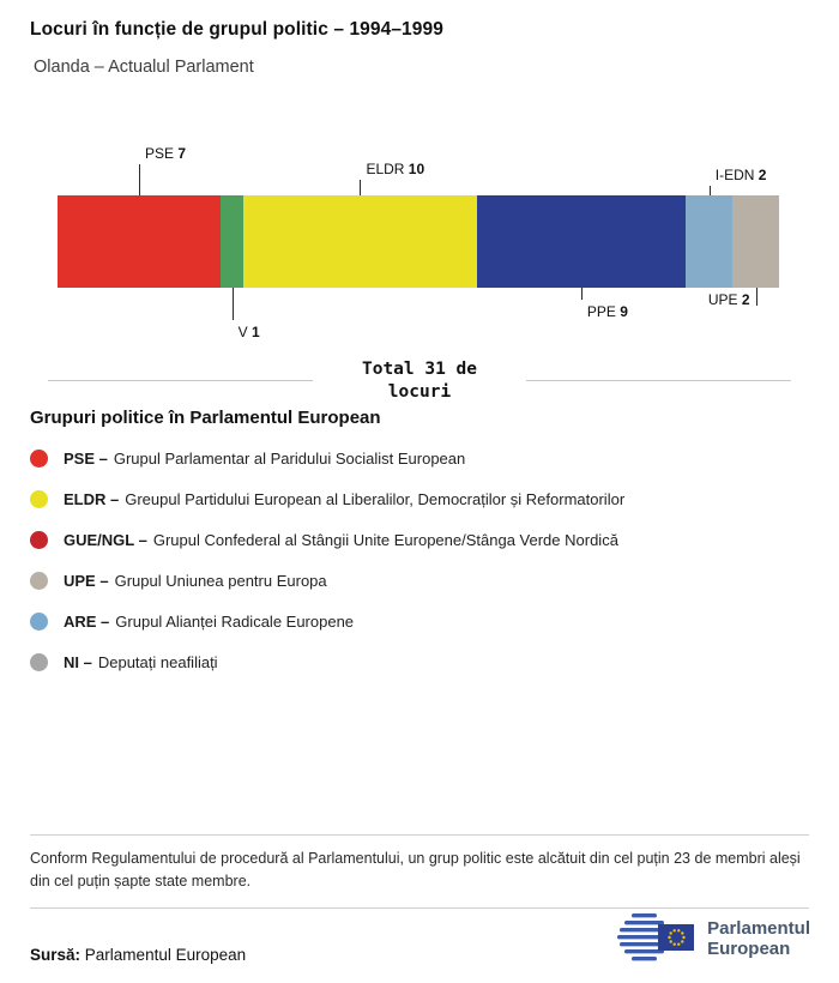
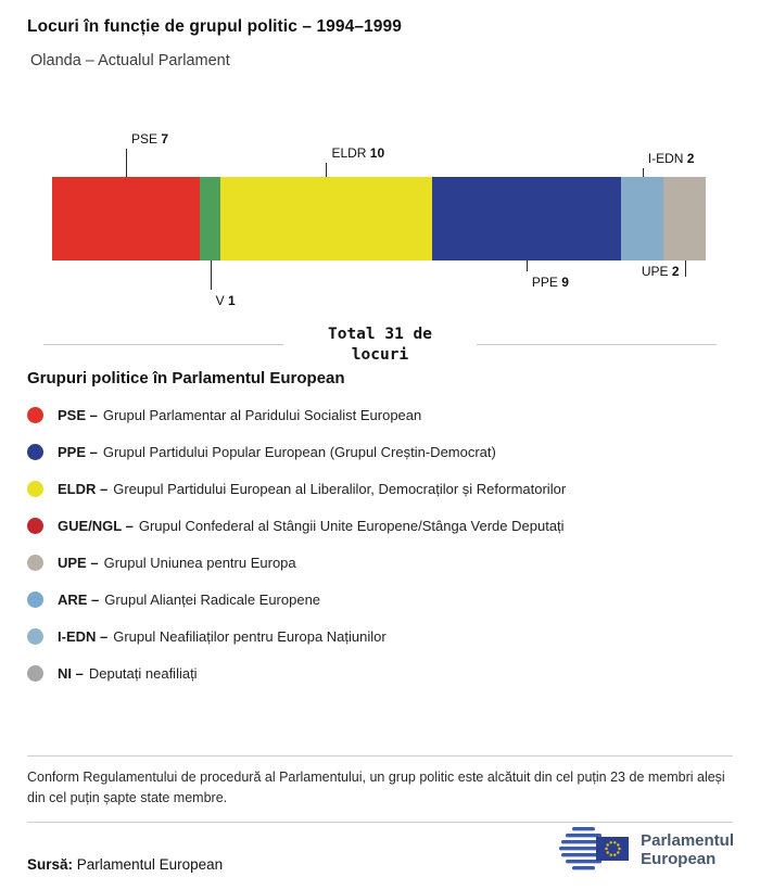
  Locuri în funcție de grupul politic – 1994–1999
  Olanda – Actualul Parlament
  PSE 7
  V 1
  ELDR 10
  PPE 9
  I-EDN 2
  UPE 2
  Total 31 de locuri
  Grupuri politice în Parlamentul European
  PSE –
  Grupul Parlamentar al Paridului Socialist European
+ PPE –
+ Grupul Partidului Popular European (Grupul Creștin-Democrat)
  ELDR –
  Greupul Partidului European al Liberalilor, Democraților și Reformatorilor
  GUE/NGL –
- Grupul Confederal al Stângii Unite Europene/Stânga Verde Nordică
+ Grupul Confederal al Stângii Unite Europene/Stânga Verde Deputați
  UPE –
  Grupul Uniunea pentru Europa
  ARE –
  Grupul Alianței Radicale Europene
+ I-EDN –
+ Grupul Neafiliaților pentru Europa Națiunilor
  NI –
  Deputați neafiliați
  Conform Regulamentului de procedură al Parlamentului, un grup politic este alcătuit din cel puțin 23 de membri aleși din cel puțin șapte state membre.
  Sursă: Parlamentul European
  Parlamentul
  European
